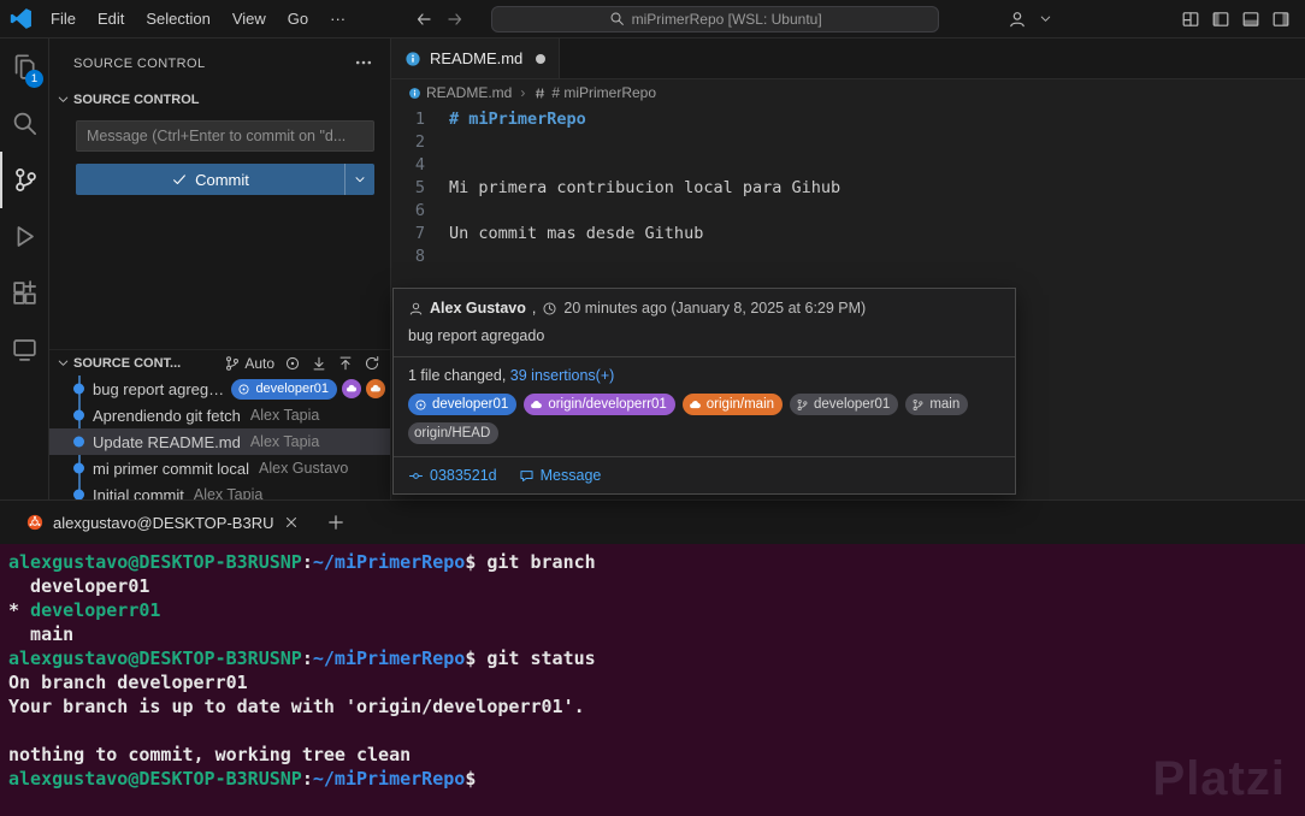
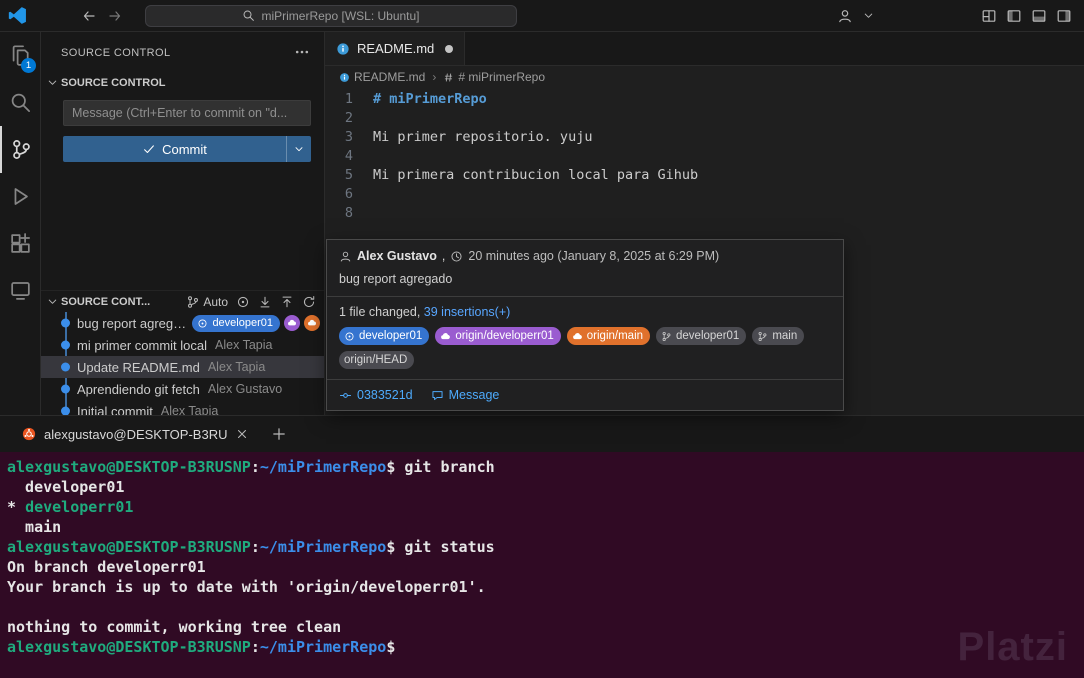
- File
- Edit
- Selection
- View
- Go
- ···
  miPrimerRepo [WSL: Ubuntu]
  1
  SOURCE CONTROL
  SOURCE CONTROL
  Message (Ctrl+Enter to commit on "d...
  Commit
  SOURCE CONT...
  Auto
  bug report agregad
  developer01
- Aprendiendo git fetch
+ mi primer commit local
  Alex Tapia
  Update README.md
  Alex Tapia
- mi primer commit local
+ Aprendiendo git fetch
  Alex Gustavo
  Initial commit
  Alex Tapia
  README.md
  README.md
  ›
  # miPrimerRepo
  1
  # miPrimerRepo
  2
+ 3
+ Mi primer repositorio. yuju
  4
  5
  Mi primera contribucion local para Gihub
  6
- 7
- Un commit mas desde Github
  8
  Alex Gustavo
  ,
  20 minutes ago (January 8, 2025 at 6:29 PM)
  bug report agregado
  1 file changed, 39 insertions(+)
  developer01
  origin/developerr01
  origin/main
  developer01
  main
  origin/HEAD
  0383521d
  Message
  alexgustavo@DESKTOP-B3RU
  alexgustavo@DESKTOP-B3RUSNP:~/miPrimerRepo$ git branch
  developer01
  * developerr01
  main
  alexgustavo@DESKTOP-B3RUSNP:~/miPrimerRepo$ git status
  On branch developerr01
  Your branch is up to date with 'origin/developerr01'.
  nothing to commit, working tree clean
  alexgustavo@DESKTOP-B3RUSNP:~/miPrimerRepo$
  Platzi
